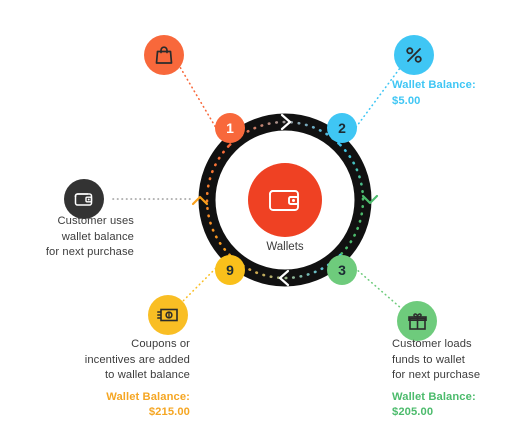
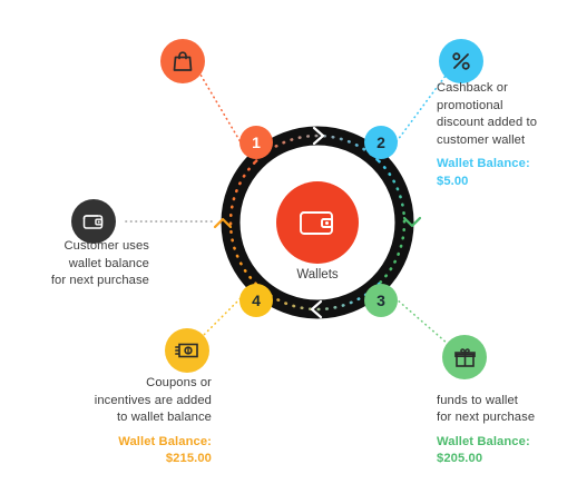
  Wallets
  1
  2
  3
- 9
+ 4
+ Cashback or
+ promotional
+ discount added to
+ customer wallet
  Wallet Balance:
  $5.00
- Customer loads
  funds to wallet
  for next purchase
  Wallet Balance:
  $205.00
  Coupons or
  incentives are added
  to wallet balance
  Wallet Balance:
  $215.00
  Customer uses
  wallet balance
  for next purchase
